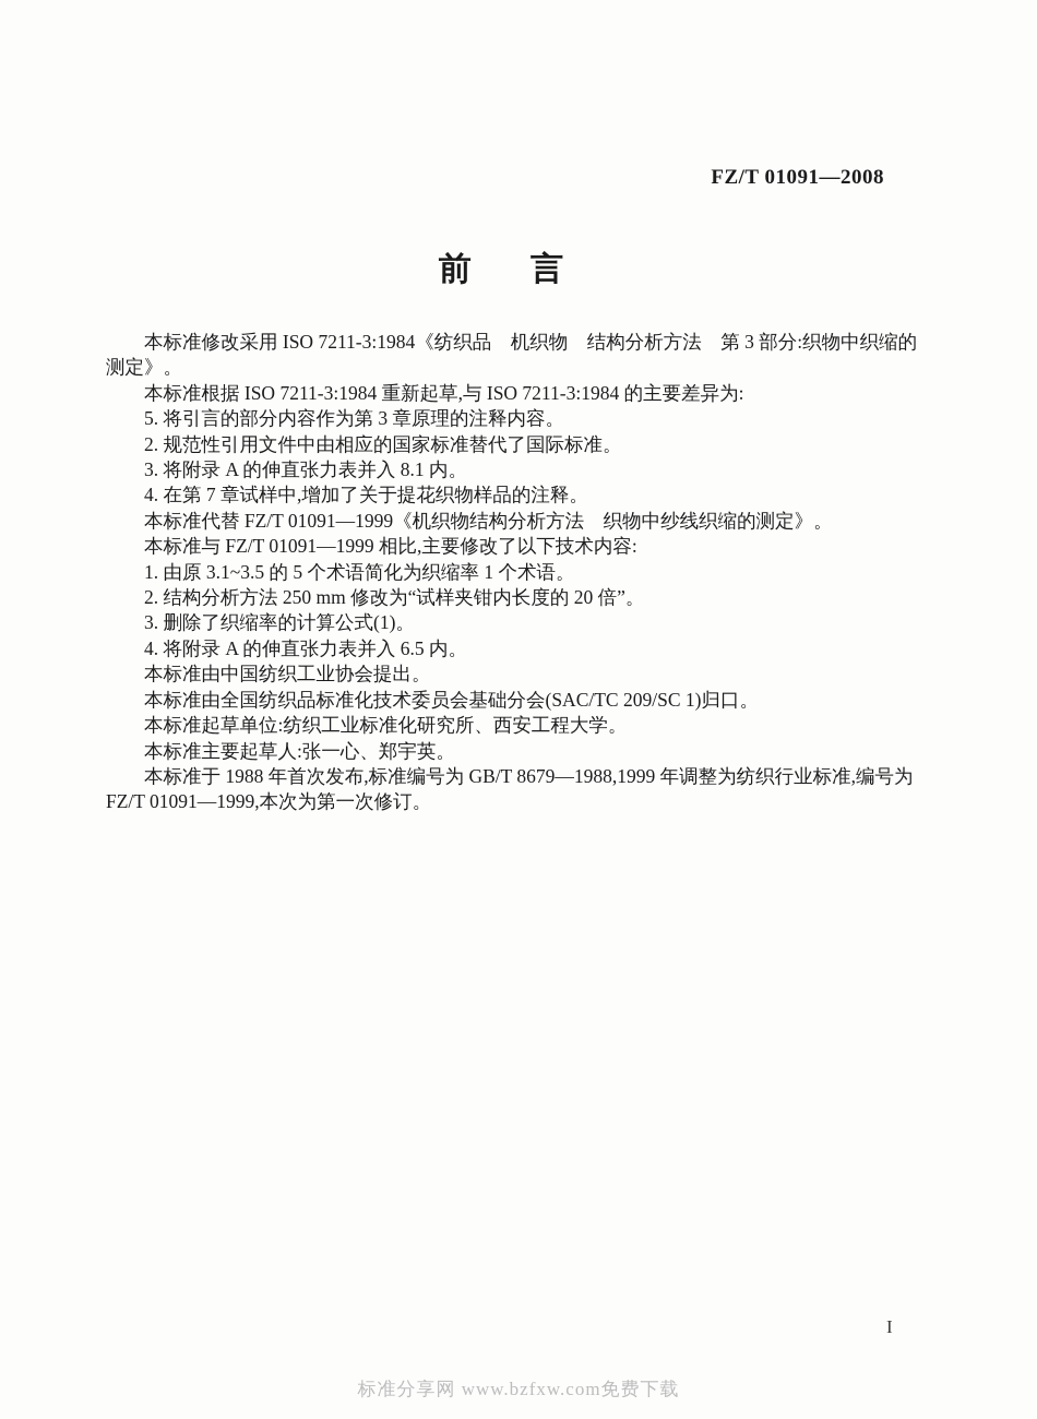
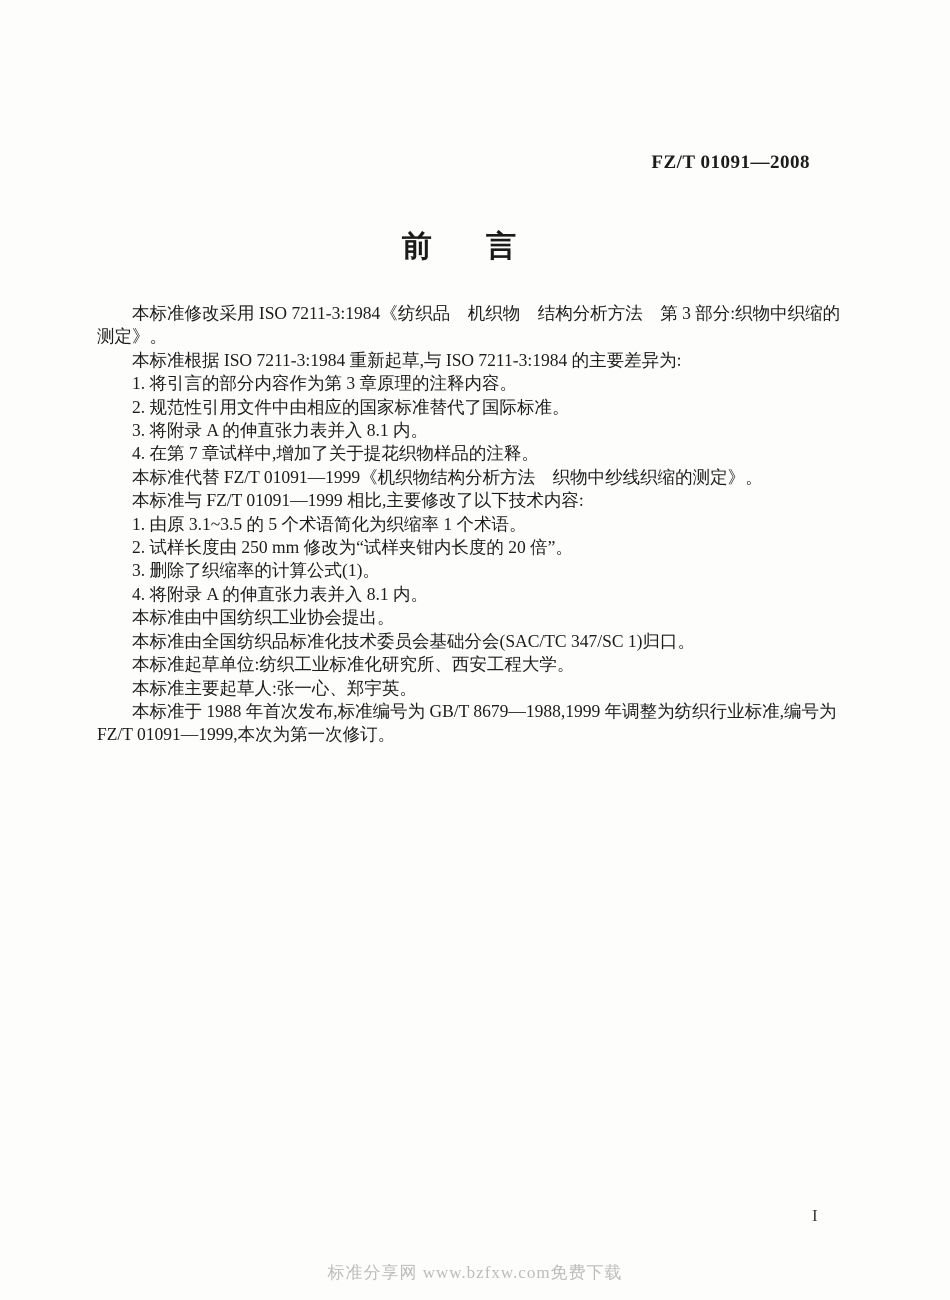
  FZ/T 01091—2008
  前 言
  本标准修改采用 ISO 7211-3:1984《纺织品 机织物 结构分析方法 第 3 部分:织物中织缩的
  测定》。
  本标准根据 ISO 7211-3:1984 重新起草,与 ISO 7211-3:1984 的主要差异为:
- 5. 将引言的部分内容作为第 3 章原理的注释内容。
+ 1. 将引言的部分内容作为第 3 章原理的注释内容。
  2. 规范性引用文件中由相应的国家标准替代了国际标准。
  3. 将附录 A 的伸直张力表并入 8.1 内。
  4. 在第 7 章试样中,增加了关于提花织物样品的注释。
  本标准代替 FZ/T 01091—1999《机织物结构分析方法 织物中纱线织缩的测定》。
  本标准与 FZ/T 01091—1999 相比,主要修改了以下技术内容:
  1. 由原 3.1~3.5 的 5 个术语简化为织缩率 1 个术语。
- 2. 结构分析方法 250 mm 修改为“试样夹钳内长度的 20 倍”。
+ 2. 试样长度由 250 mm 修改为“试样夹钳内长度的 20 倍”。
  3. 删除了织缩率的计算公式(1)。
- 4. 将附录 A 的伸直张力表并入 6.5 内。
+ 4. 将附录 A 的伸直张力表并入 8.1 内。
  本标准由中国纺织工业协会提出。
- 本标准由全国纺织品标准化技术委员会基础分会(SAC/TC 209/SC 1)归口。
+ 本标准由全国纺织品标准化技术委员会基础分会(SAC/TC 347/SC 1)归口。
  本标准起草单位:纺织工业标准化研究所、西安工程大学。
  本标准主要起草人:张一心、郑宇英。
  本标准于 1988 年首次发布,标准编号为 GB/T 8679—1988,1999 年调整为纺织行业标准,编号为
  FZ/T 01091—1999,本次为第一次修订。
  I
  标准分享网 www.bzfxw.com免费下载
